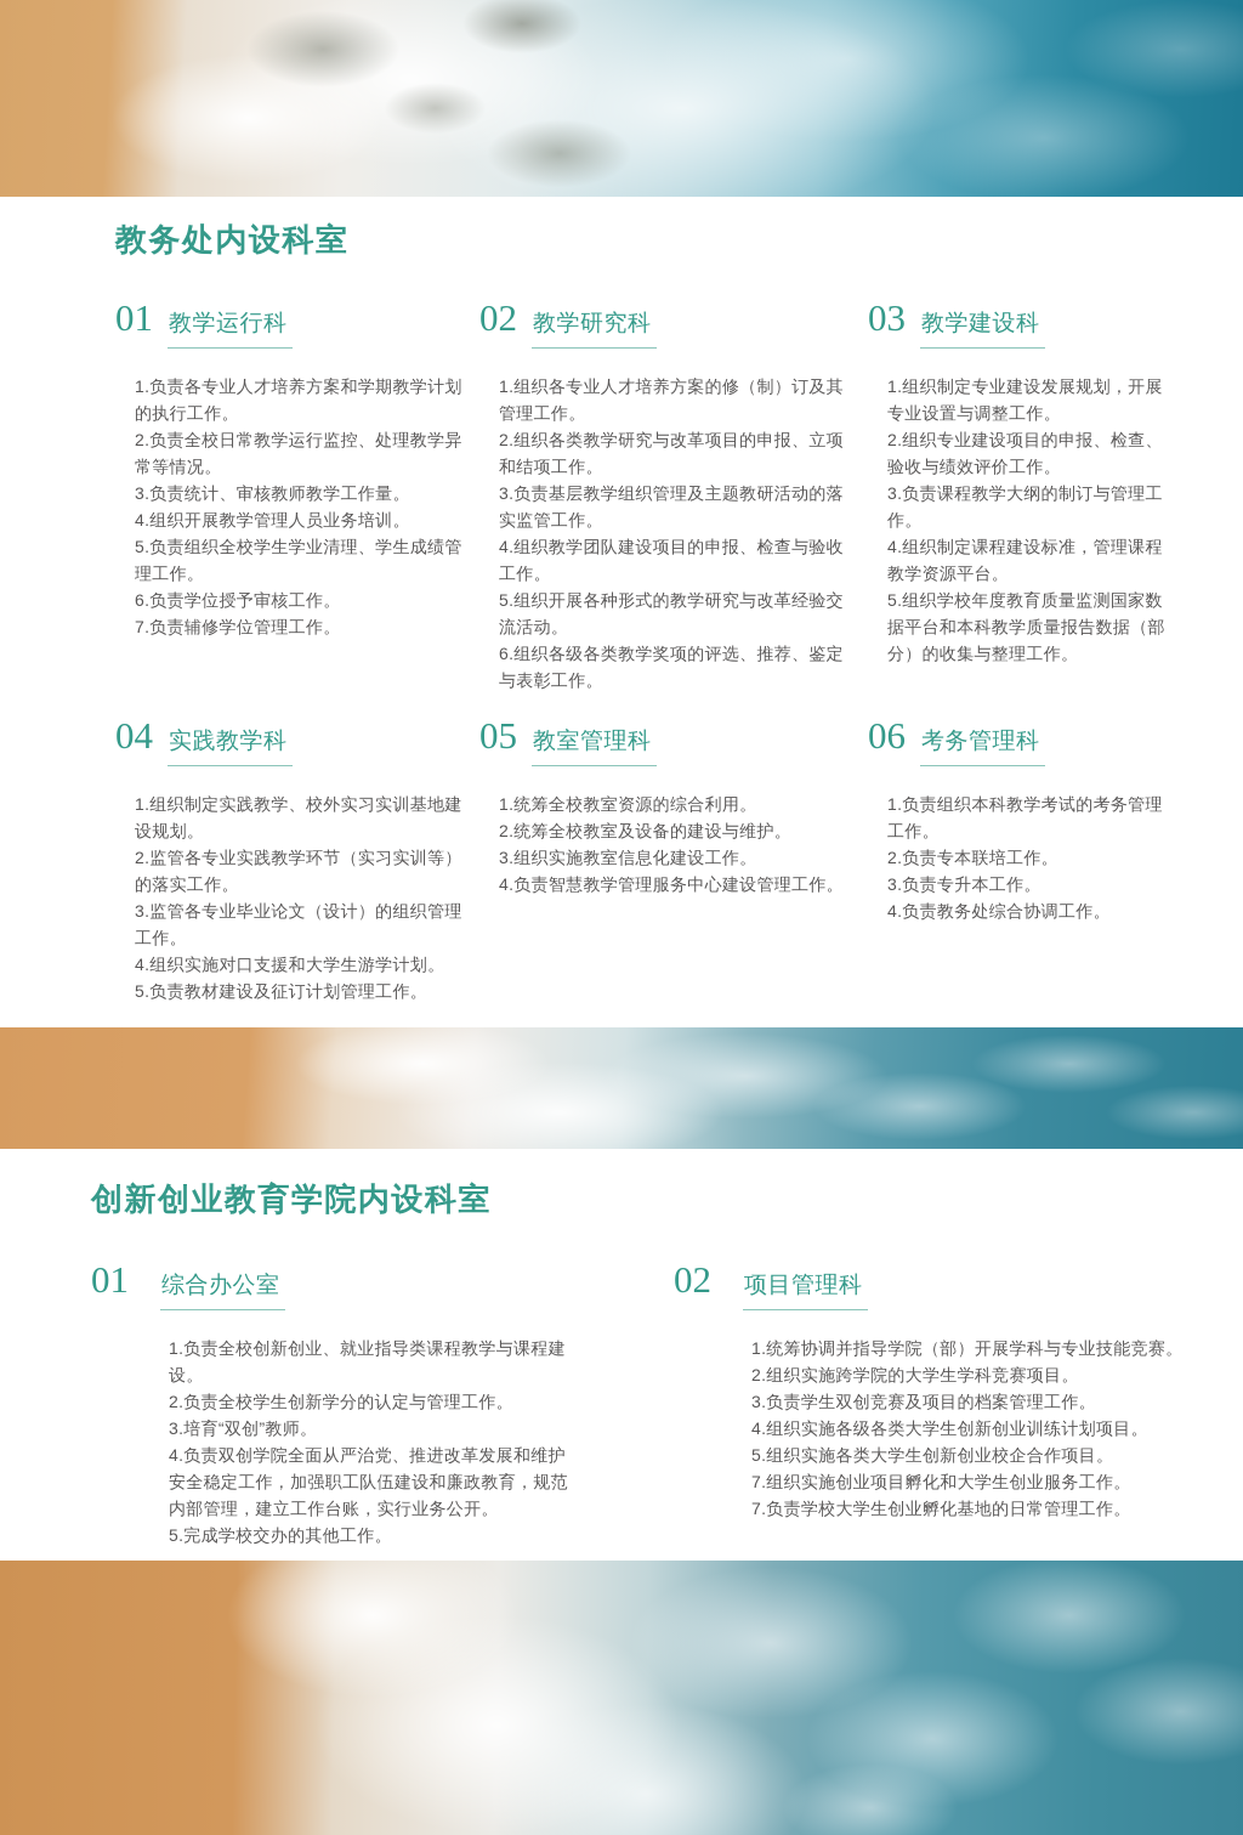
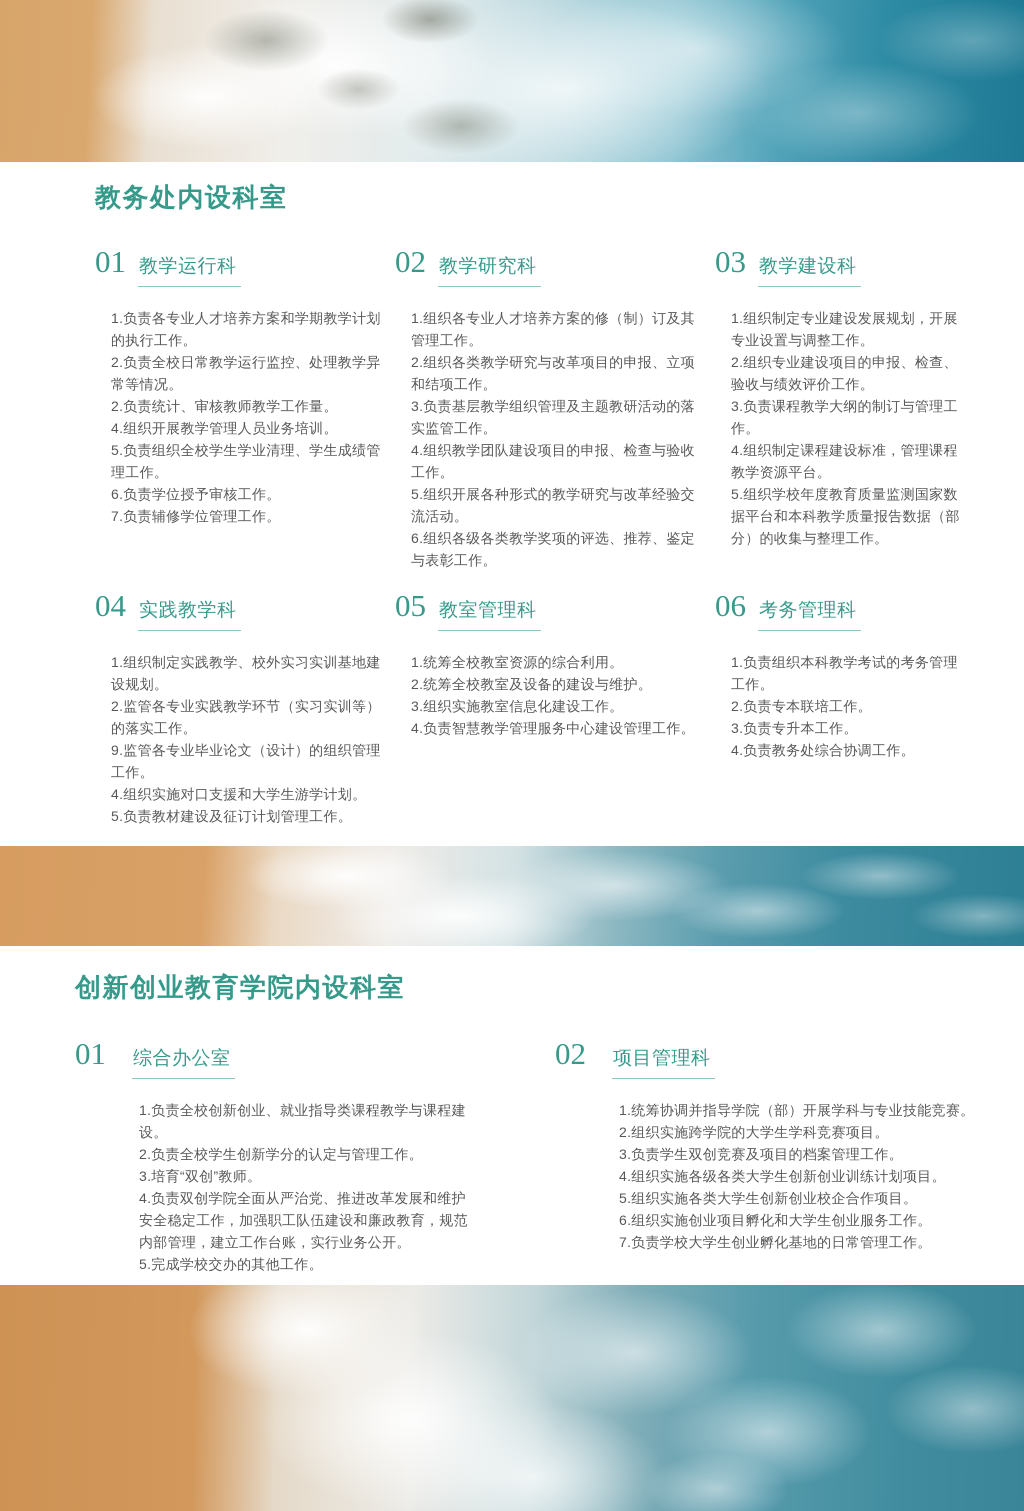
  教务处内设科室
  01
  教学运行科
  1.负责各专业人才培养方案和学期教学计划的执行工作。
  2.负责全校日常教学运行监控、处理教学异常等情况。
- 3.负责统计、审核教师教学工作量。
+ 2.负责统计、审核教师教学工作量。
  4.组织开展教学管理人员业务培训。
  5.负责组织全校学生学业清理、学生成绩管理工作。
  6.负责学位授予审核工作。
  7.负责辅修学位管理工作。
  02
  教学研究科
  1.组织各专业人才培养方案的修（制）订及其管理工作。
  2.组织各类教学研究与改革项目的申报、立项和结项工作。
  3.负责基层教学组织管理及主题教研活动的落实监管工作。
  4.组织教学团队建设项目的申报、检查与验收工作。
  5.组织开展各种形式的教学研究与改革经验交流活动。
  6.组织各级各类教学奖项的评选、推荐、鉴定与表彰工作。
  03
  教学建设科
  1.组织制定专业建设发展规划，开展专业设置与调整工作。
  2.组织专业建设项目的申报、检查、验收与绩效评价工作。
  3.负责课程教学大纲的制订与管理工作。
  4.组织制定课程建设标准，管理课程教学资源平台。
  5.组织学校年度教育质量监测国家数据平台和本科教学质量报告数据（部分）的收集与整理工作。
  04
  实践教学科
  1.组织制定实践教学、校外实习实训基地建设规划。
  2.监管各专业实践教学环节（实习实训等）的落实工作。
- 3.监管各专业毕业论文（设计）的组织管理工作。
+ 9.监管各专业毕业论文（设计）的组织管理工作。
  4.组织实施对口支援和大学生游学计划。
  5.负责教材建设及征订计划管理工作。
  05
  教室管理科
  1.统筹全校教室资源的综合利用。
  2.统筹全校教室及设备的建设与维护。
  3.组织实施教室信息化建设工作。
  4.负责智慧教学管理服务中心建设管理工作。
  06
  考务管理科
  1.负责组织本科教学考试的考务管理工作。
  2.负责专本联培工作。
  3.负责专升本工作。
  4.负责教务处综合协调工作。
  创新创业教育学院内设科室
  01
  综合办公室
  1.负责全校创新创业、就业指导类课程教学与课程建设。
  2.负责全校学生创新学分的认定与管理工作。
  3.培育“双创”教师。
  4.负责双创学院全面从严治党、推进改革发展和维护安全稳定工作，加强职工队伍建设和廉政教育，规范内部管理，建立工作台账，实行业务公开。
  5.完成学校交办的其他工作。
  02
  项目管理科
  1.统筹协调并指导学院（部）开展学科与专业技能竞赛。
  2.组织实施跨学院的大学生学科竞赛项目。
  3.负责学生双创竞赛及项目的档案管理工作。
  4.组织实施各级各类大学生创新创业训练计划项目。
  5.组织实施各类大学生创新创业校企合作项目。
- 7.组织实施创业项目孵化和大学生创业服务工作。
+ 6.组织实施创业项目孵化和大学生创业服务工作。
  7.负责学校大学生创业孵化基地的日常管理工作。
